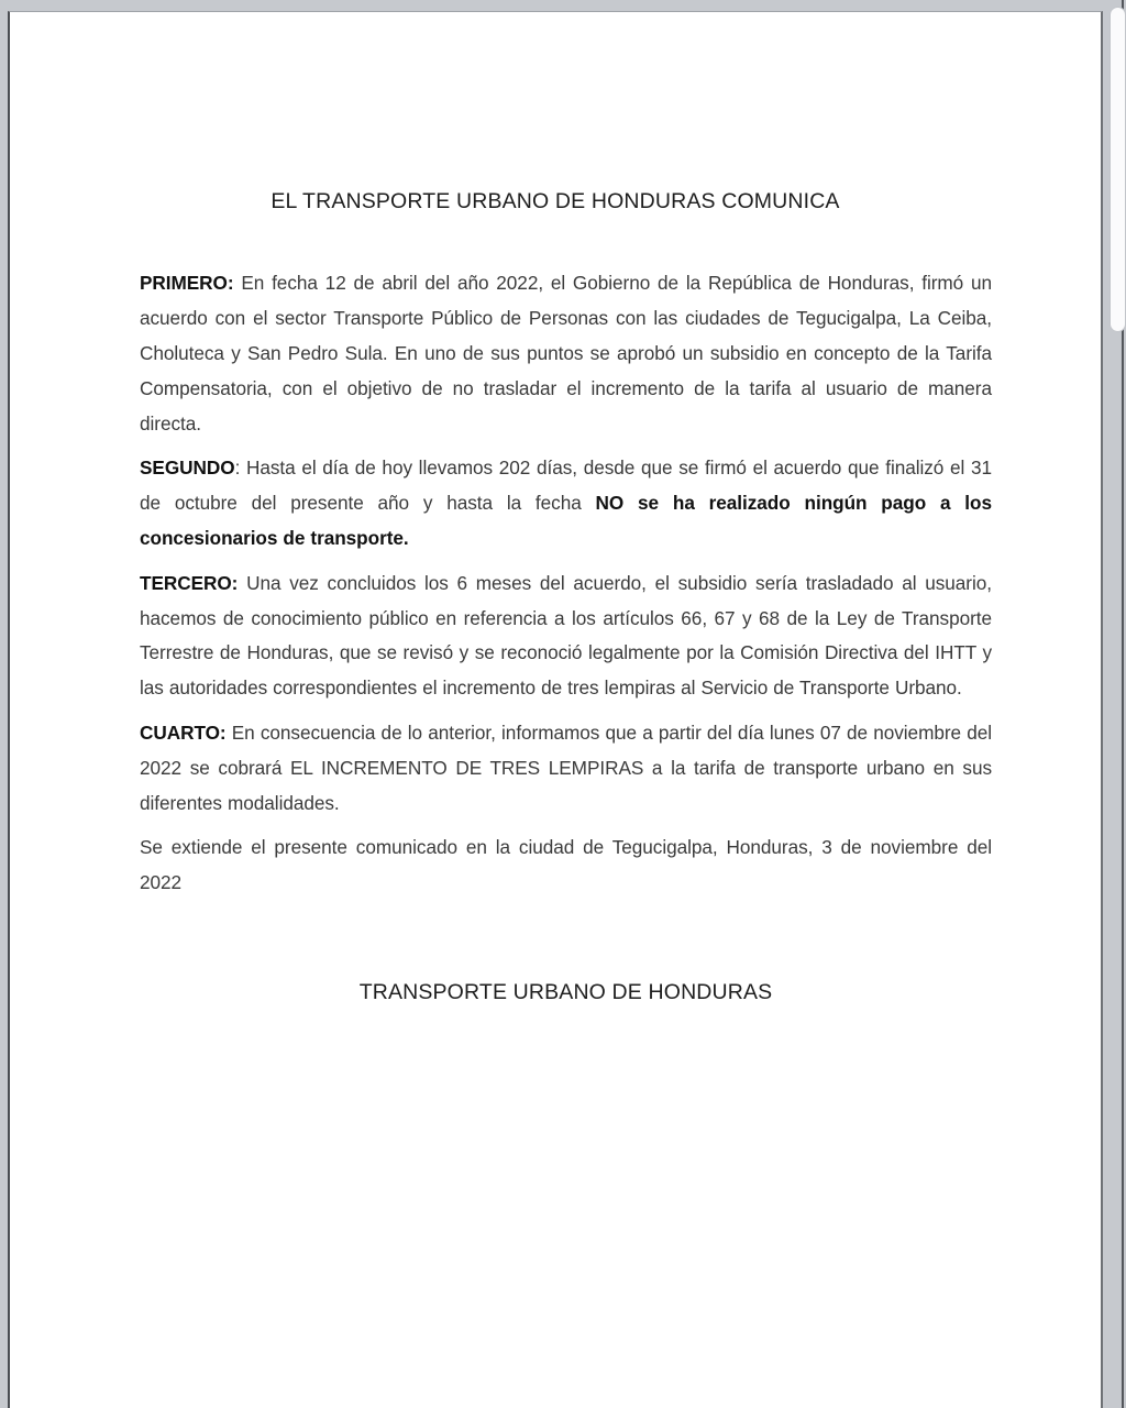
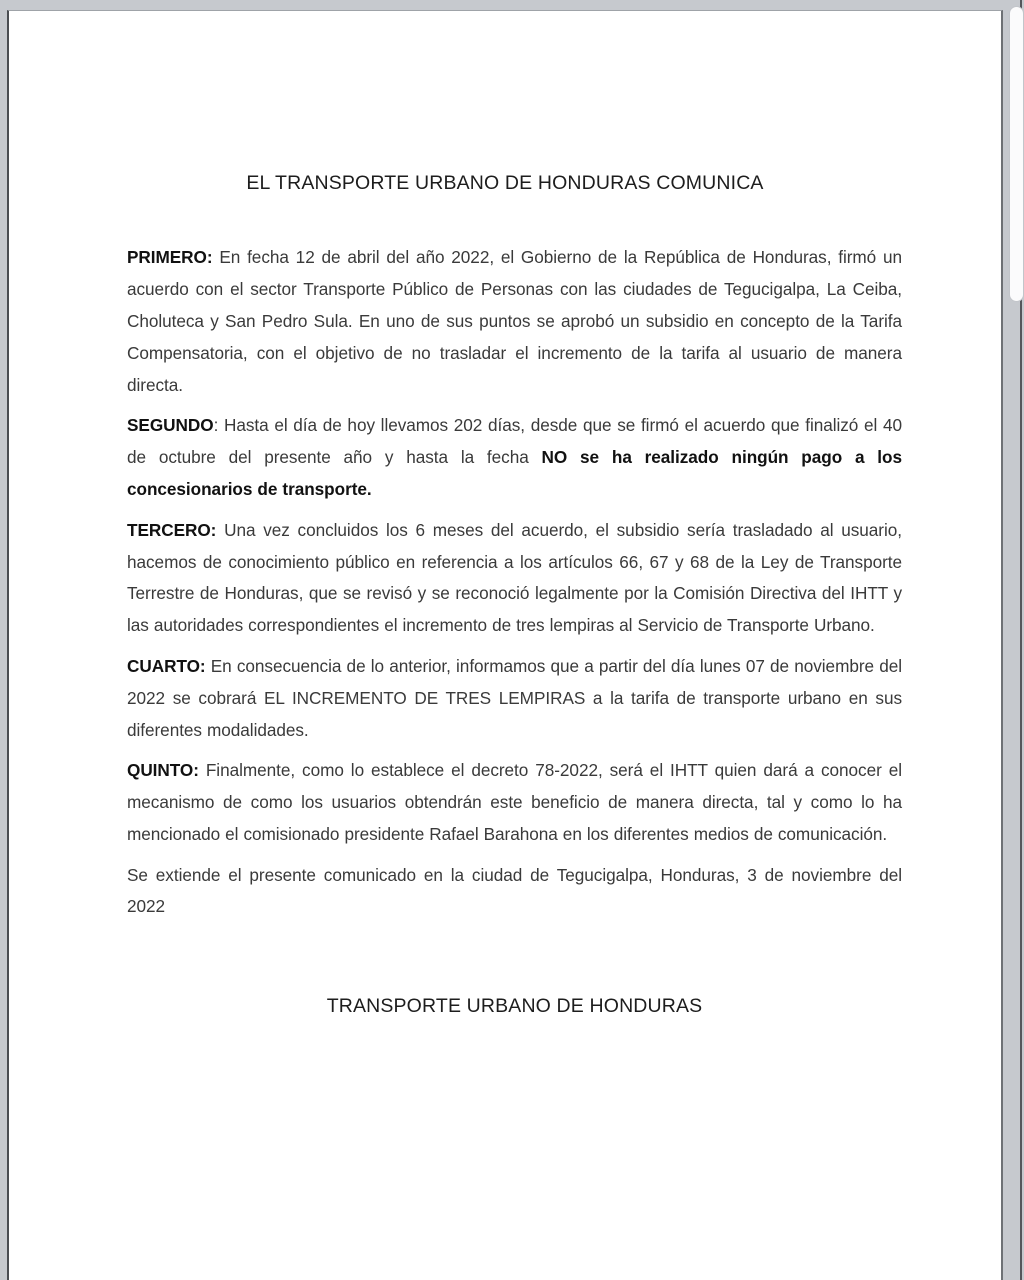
  EL TRANSPORTE URBANO DE HONDURAS COMUNICA
  PRIMERO: En fecha 12 de abril del año 2022, el Gobierno de la República de Honduras, firmó un acuerdo con el sector Transporte Público de Personas con las ciudades de Tegucigalpa, La Ceiba, Choluteca y San Pedro Sula. En uno de sus puntos se aprobó un subsidio en concepto de la Tarifa Compensatoria, con el objetivo de no trasladar el incremento de la tarifa al usuario de manera directa.
- SEGUNDO: Hasta el día de hoy llevamos 202 días, desde que se firmó el acuerdo que finalizó el 31 de octubre del presente año y hasta la fecha NO se ha realizado ningún pago a los concesionarios de transporte.
+ SEGUNDO: Hasta el día de hoy llevamos 202 días, desde que se firmó el acuerdo que finalizó el 40 de octubre del presente año y hasta la fecha NO se ha realizado ningún pago a los concesionarios de transporte.
  TERCERO: Una vez concluidos los 6 meses del acuerdo, el subsidio sería trasladado al usuario, hacemos de conocimiento público en referencia a los artículos 66, 67 y 68 de la Ley de Transporte Terrestre de Honduras, que se revisó y se reconoció legalmente por la Comisión Directiva del IHTT y las autoridades correspondientes el incremento de tres lempiras al Servicio de Transporte Urbano.
  CUARTO: En consecuencia de lo anterior, informamos que a partir del día lunes 07 de noviembre del 2022 se cobrará EL INCREMENTO DE TRES LEMPIRAS a la tarifa de transporte urbano en sus diferentes modalidades.
+ QUINTO: Finalmente, como lo establece el decreto 78-2022, será el IHTT quien dará a conocer el mecanismo de como los usuarios obtendrán este beneficio de manera directa, tal y como lo ha mencionado el comisionado presidente Rafael Barahona en los diferentes medios de comunicación.
  Se extiende el presente comunicado en la ciudad de Tegucigalpa, Honduras, 3 de noviembre del 2022
  TRANSPORTE URBANO DE HONDURAS
